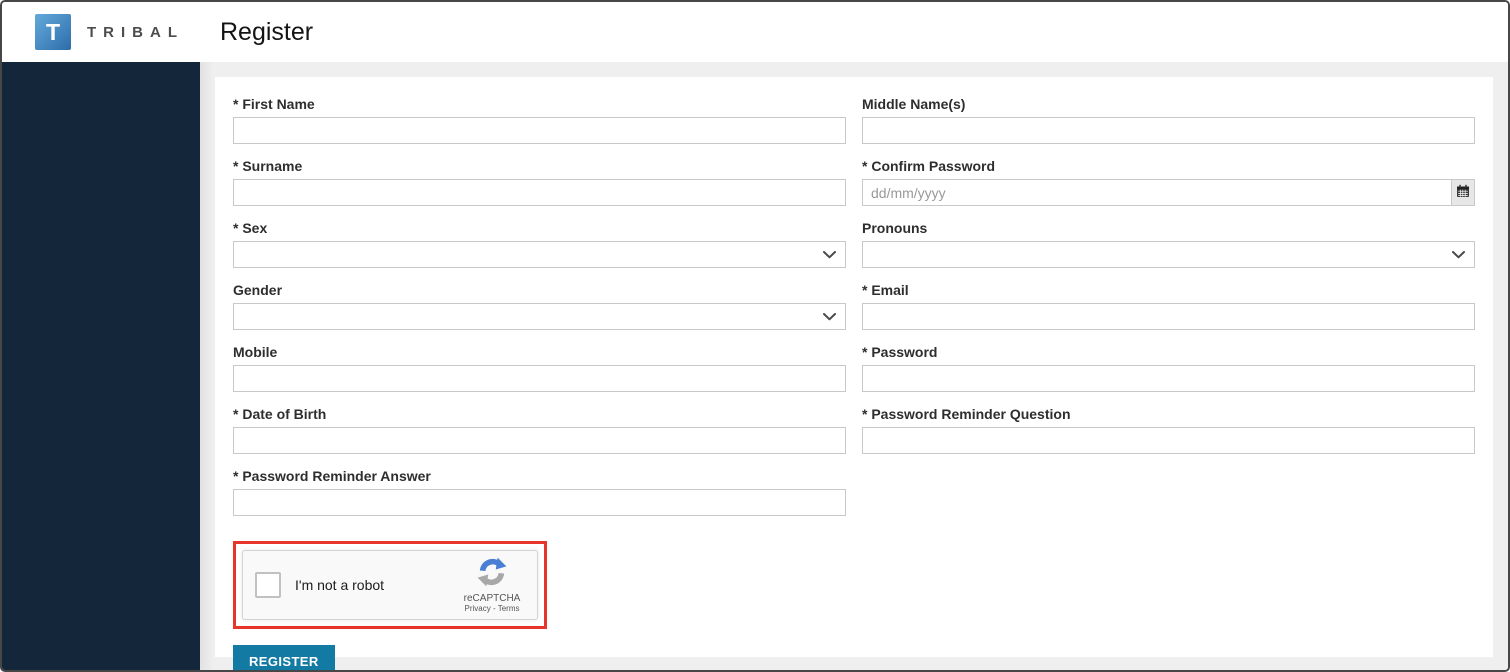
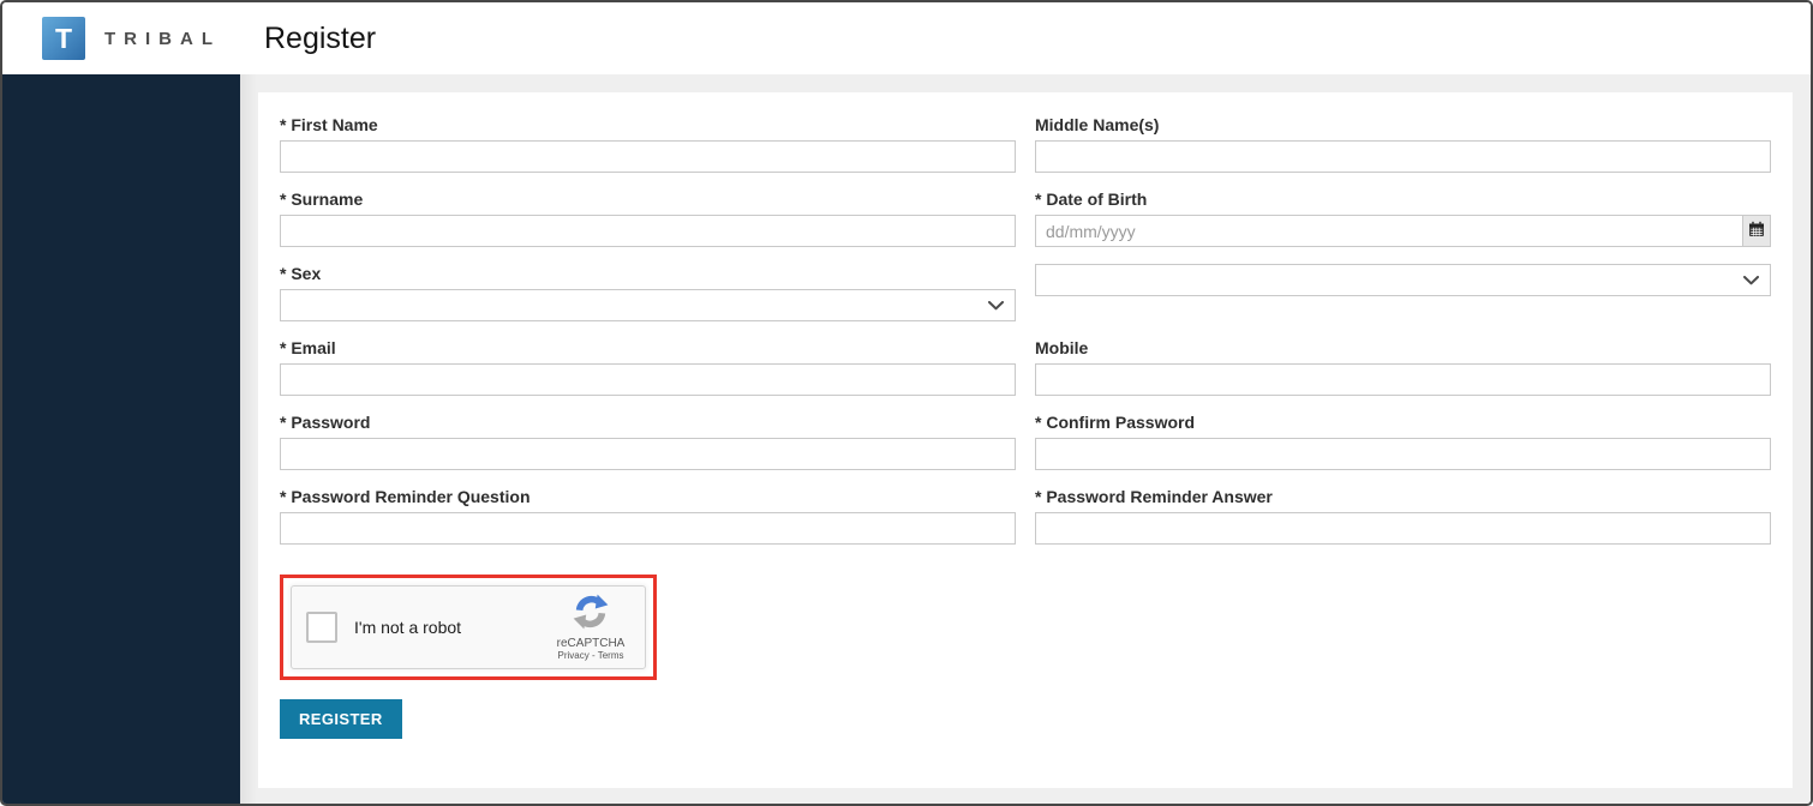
  T
  TRIBAL
  Register
  * First Name
  Middle Name(s)
  * Surname
- * Confirm Password
+ * Date of Birth
  dd/mm/yyyy
  * Sex
- Pronouns
- Gender
  * Email
  Mobile
  * Password
- * Date of Birth
+ * Confirm Password
  * Password Reminder Question
  * Password Reminder Answer
  I'm not a robot
  reCAPTCHA
  Privacy - Terms
  REGISTER
